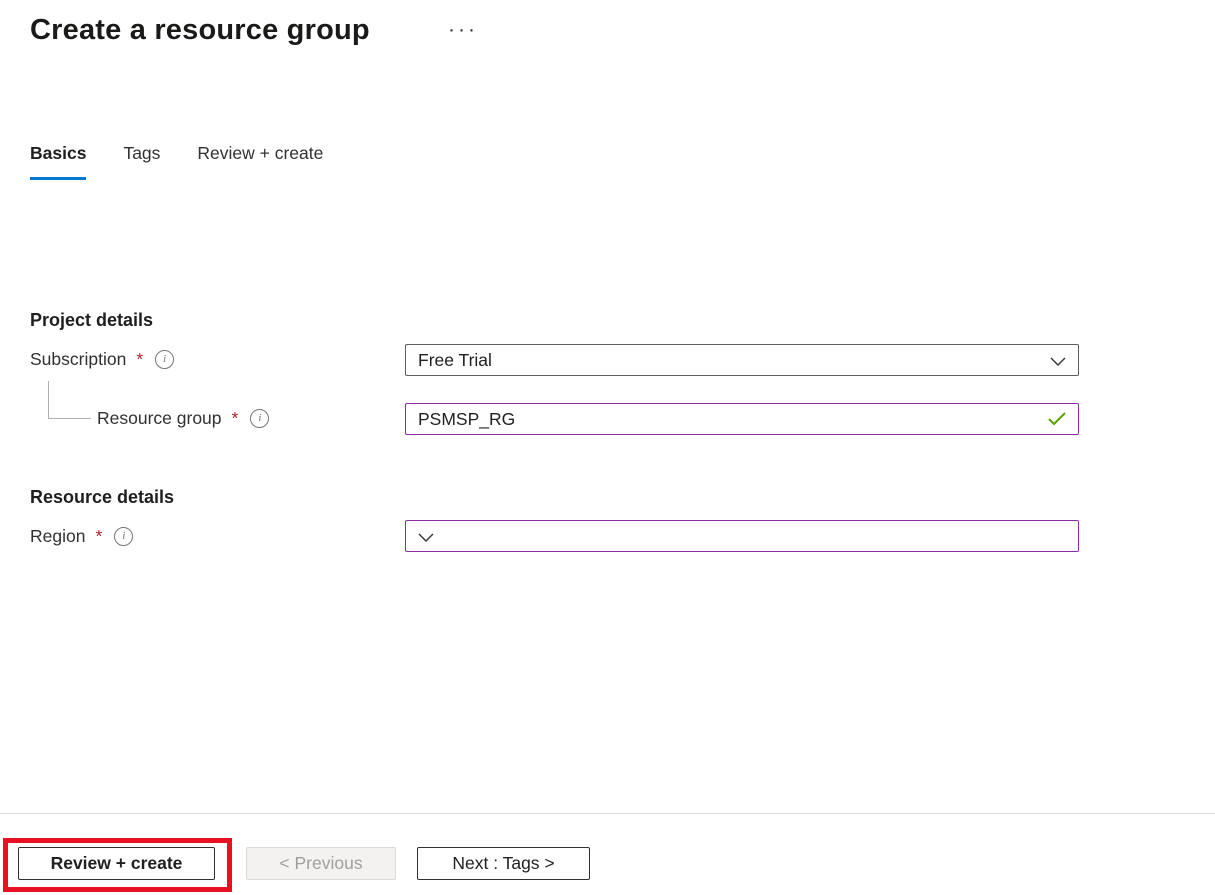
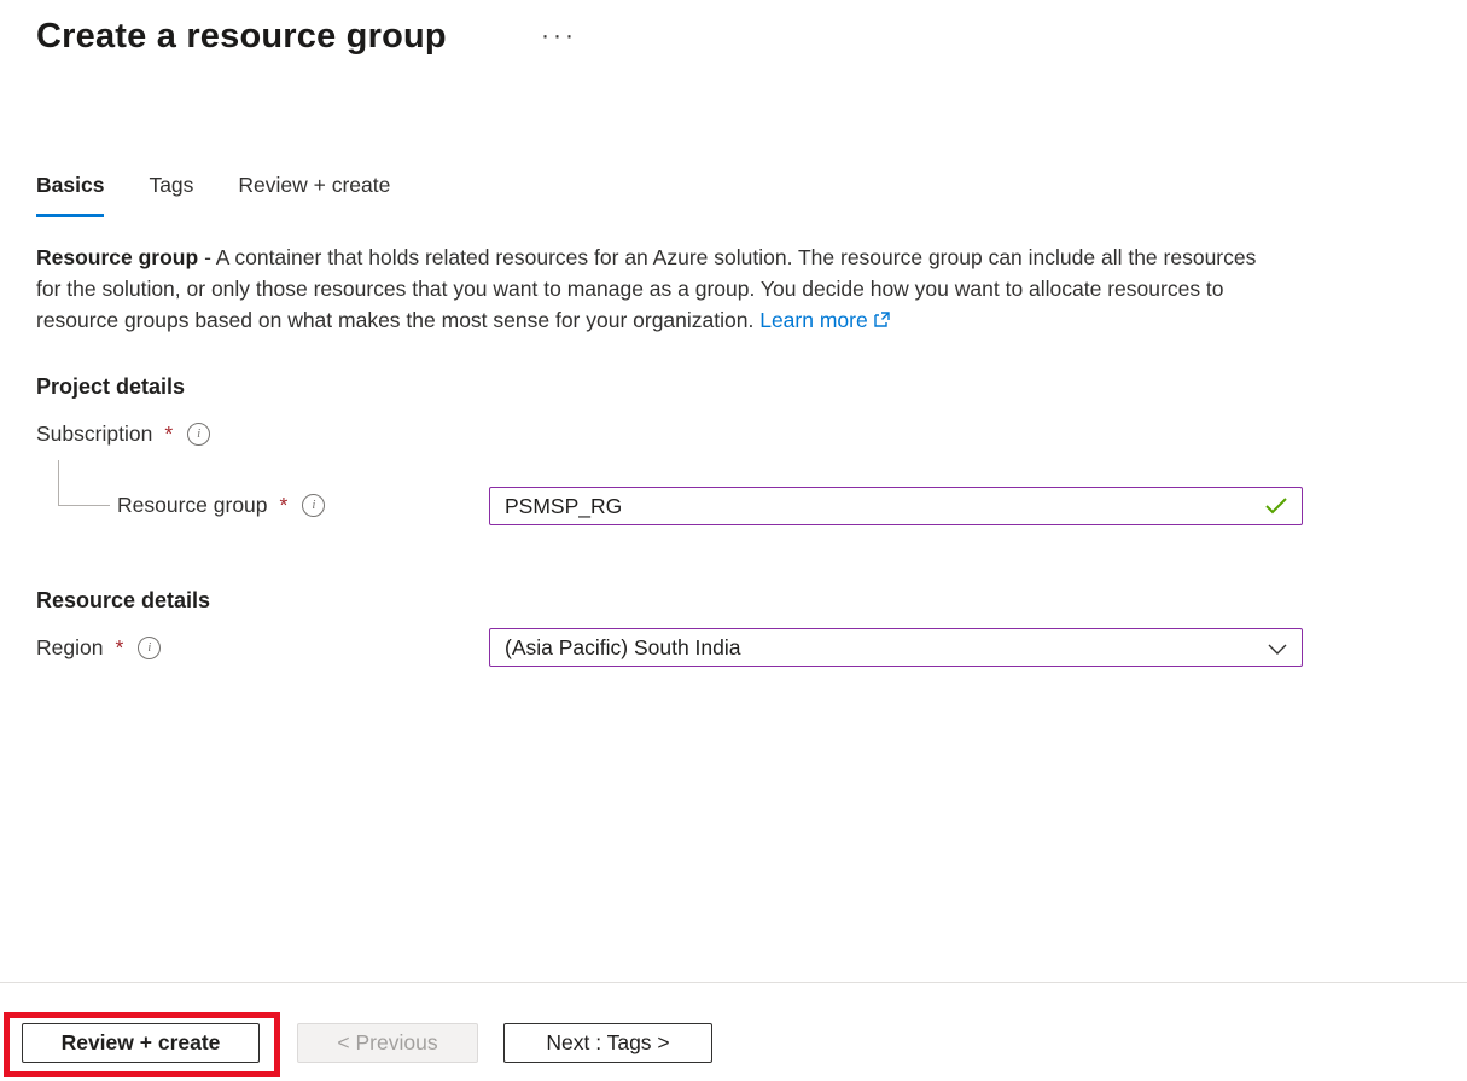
  Create a resource group
  ···
  Basics
  Tags
  Review + create
+ Resource group - A container that holds related resources for an Azure solution. The resource group can include all the resources for the solution, or only those resources that you want to manage as a group. You decide how you want to allocate resources to resource groups based on what makes the most sense for your organization. Learn more
  Project details
  Subscription
  *
  i
- Free Trial
  Resource group
  *
  i
  PSMSP_RG
  Resource details
  Region
  *
  i
+ (Asia Pacific) South India
  Review + create
  < Previous
  Next : Tags >
